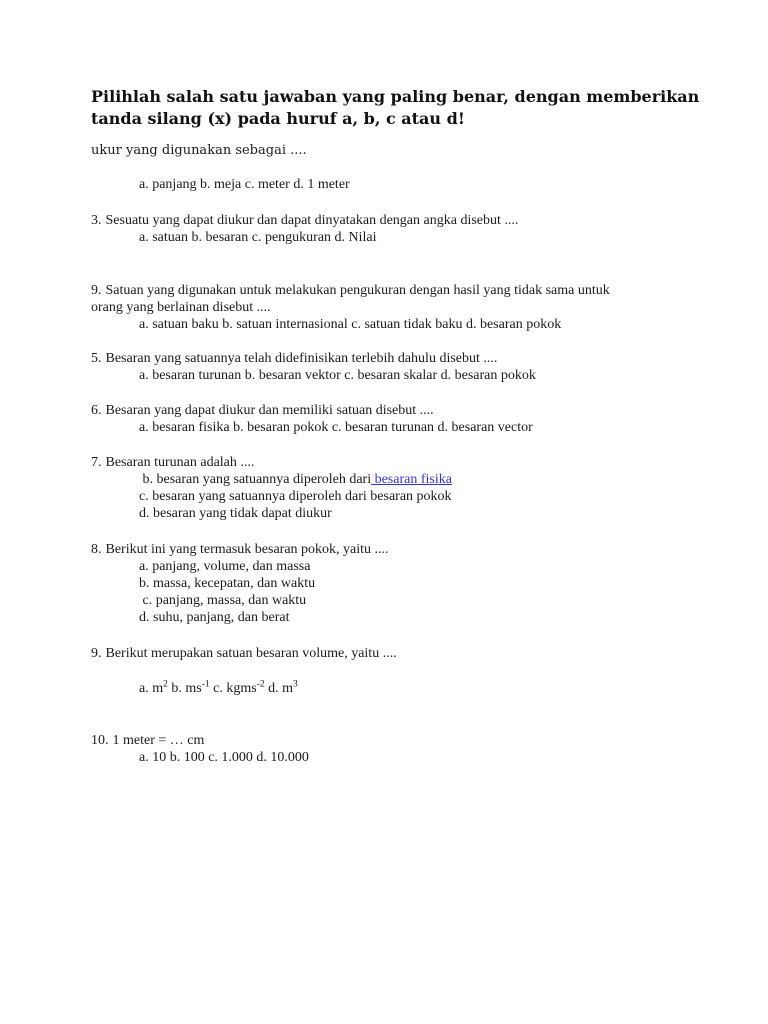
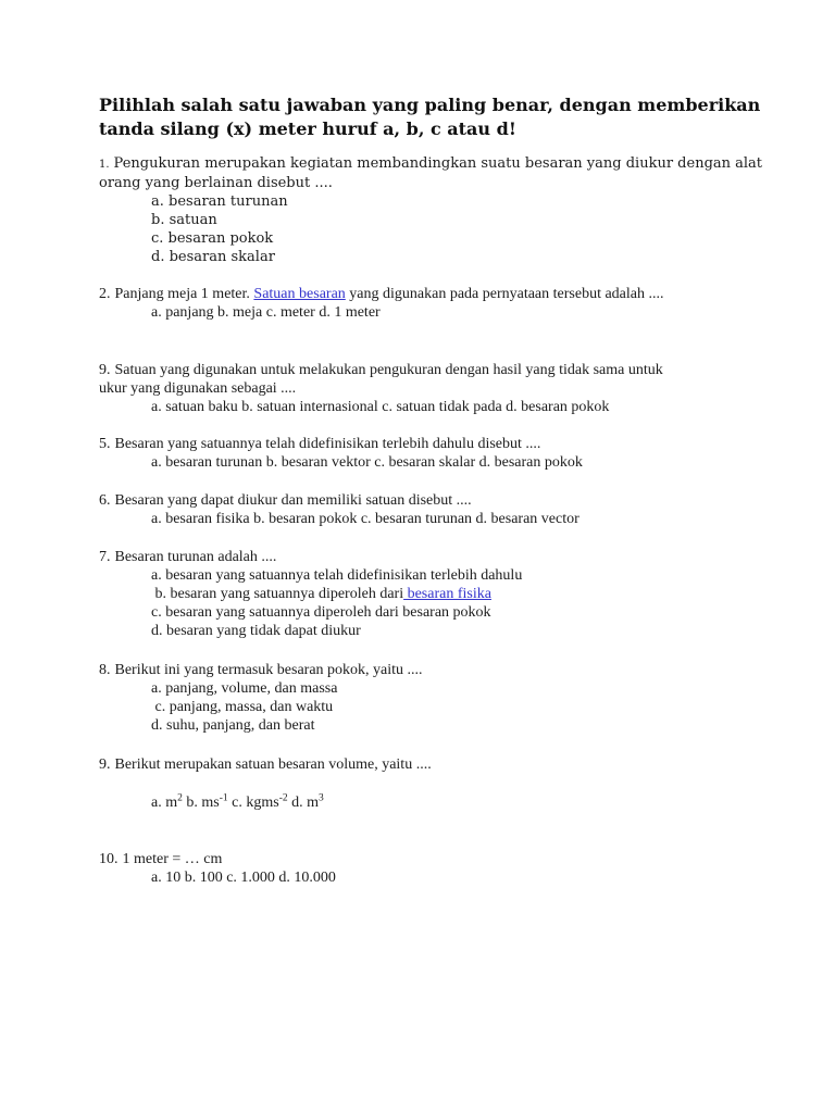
  Pilihlah salah satu jawaban yang paling benar, dengan memberikan
- tanda silang (x) pada huruf a, b, c atau d!
+ tanda silang (x) meter huruf a, b, c atau d!
+ 1. Pengukuran merupakan kegiatan membandingkan suatu besaran yang diukur dengan alat
- ukur yang digunakan sebagai ....
+ orang yang berlainan disebut ....
+ a. besaran turunan
+ b. satuan
+ c. besaran pokok
+ d. besaran skalar
+ 2. Panjang meja 1 meter. Satuan besaran yang digunakan pada pernyataan tersebut adalah ....
  a. panjang b. meja c. meter d. 1 meter
- 3. Sesuatu yang dapat diukur dan dapat dinyatakan dengan angka disebut ....
- a. satuan b. besaran c. pengukuran d. Nilai
  9. Satuan yang digunakan untuk melakukan pengukuran dengan hasil yang tidak sama untuk
- orang yang berlainan disebut ....
+ ukur yang digunakan sebagai ....
- a. satuan baku b. satuan internasional c. satuan tidak baku d. besaran pokok
+ a. satuan baku b. satuan internasional c. satuan tidak pada d. besaran pokok
  5. Besaran yang satuannya telah didefinisikan terlebih dahulu disebut ....
  a. besaran turunan b. besaran vektor c. besaran skalar d. besaran pokok
  6. Besaran yang dapat diukur dan memiliki satuan disebut ....
  a. besaran fisika b. besaran pokok c. besaran turunan d. besaran vector
  7. Besaran turunan adalah ....
+ a. besaran yang satuannya telah didefinisikan terlebih dahulu
  b. besaran yang satuannya diperoleh dari besaran fisika
  c. besaran yang satuannya diperoleh dari besaran pokok
  d. besaran yang tidak dapat diukur
  8. Berikut ini yang termasuk besaran pokok, yaitu ....
  a. panjang, volume, dan massa
- b. massa, kecepatan, dan waktu
  c. panjang, massa, dan waktu
  d. suhu, panjang, dan berat
  9. Berikut merupakan satuan besaran volume, yaitu ....
  a. m2 b. ms-1 c. kgms-2 d. m3
  10. 1 meter = … cm
  a. 10 b. 100 c. 1.000 d. 10.000
